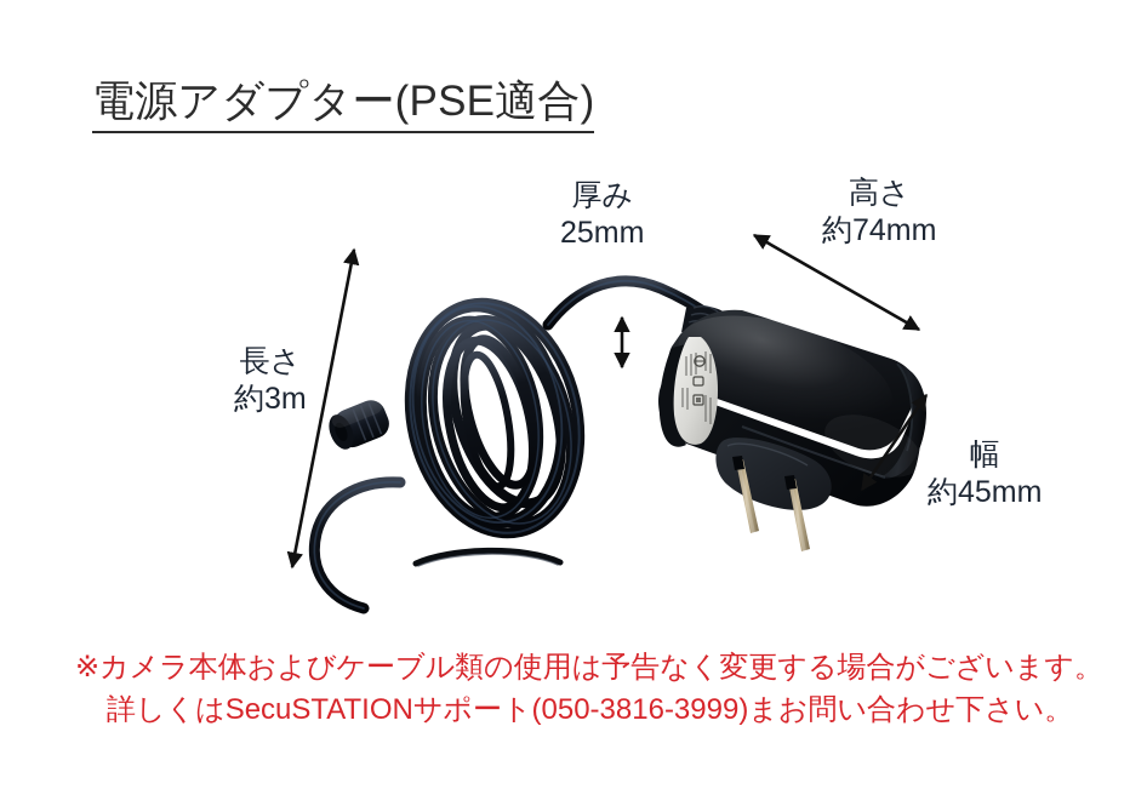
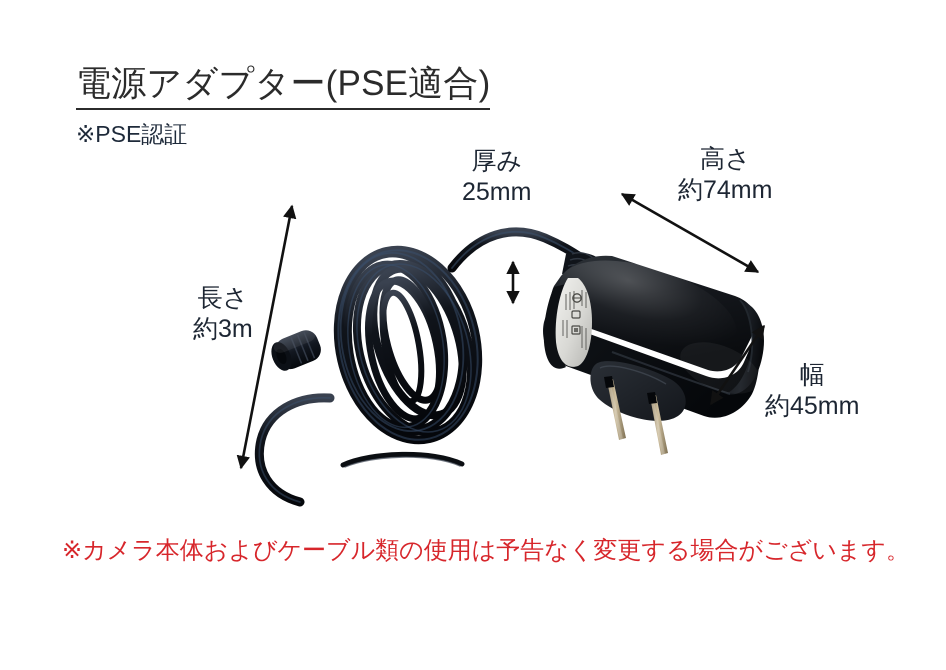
  電源アダプター(PSE適合)
+ ※PSE認証
  厚み
  25mm
  高さ
  約74mm
  長さ
  約3m
  幅
  約45mm
  ※カメラ本体およびケーブル類の使用は予告なく変更する場合がございます。
- 詳しくはSecuSTATIONサポート(050-3816-3999)まお問い合わせ下さい。
